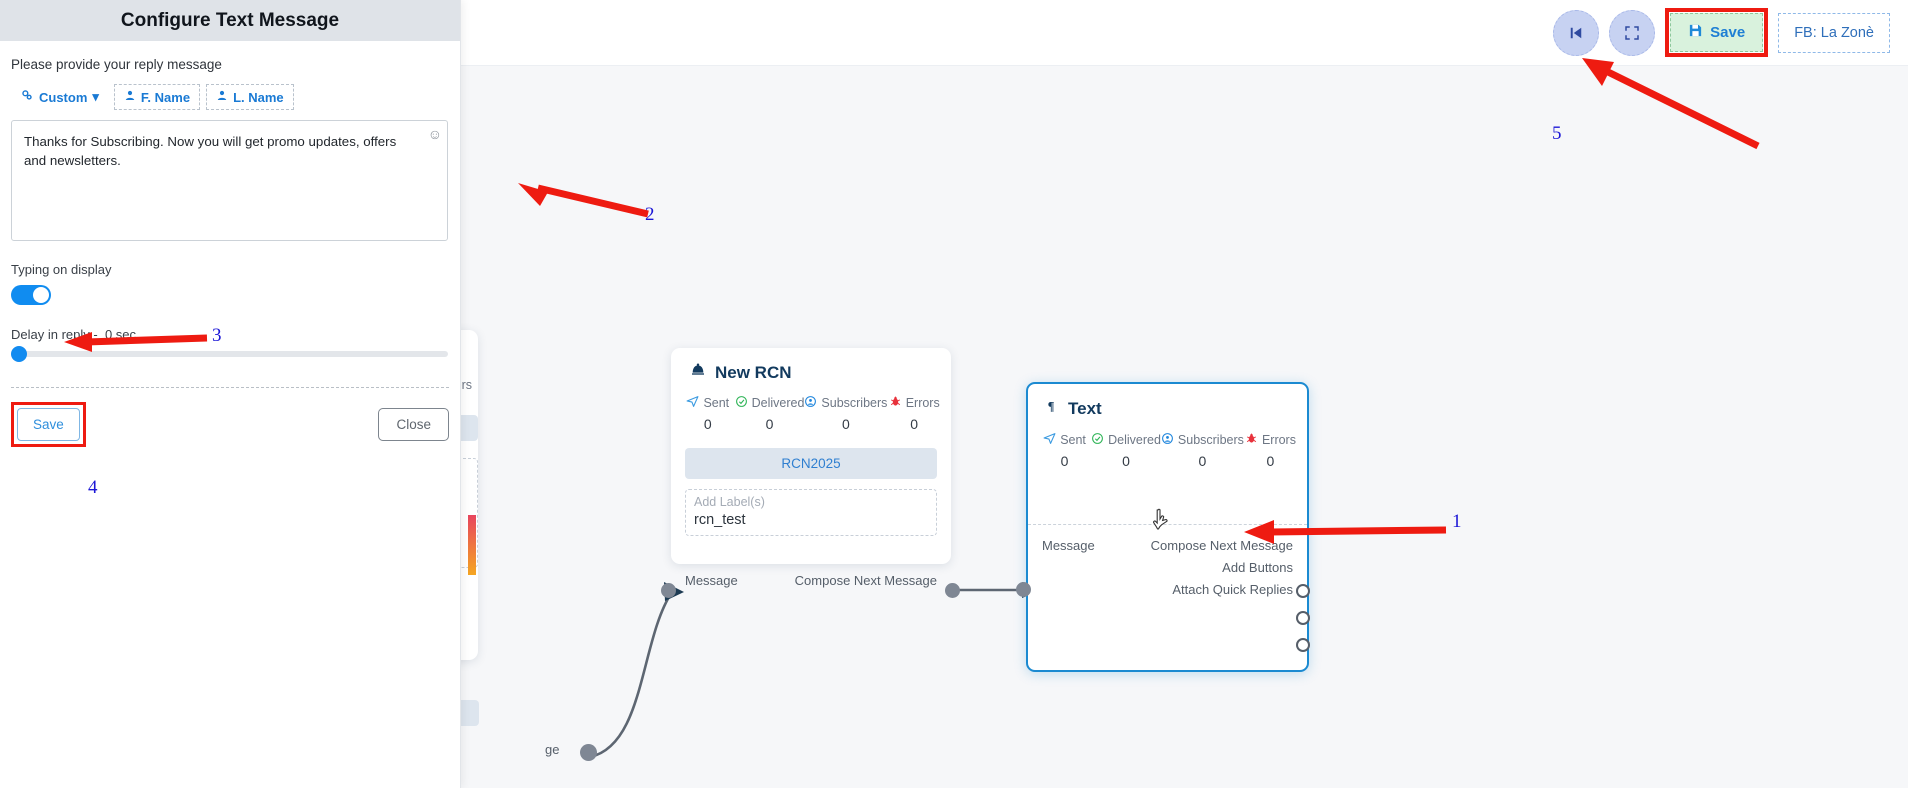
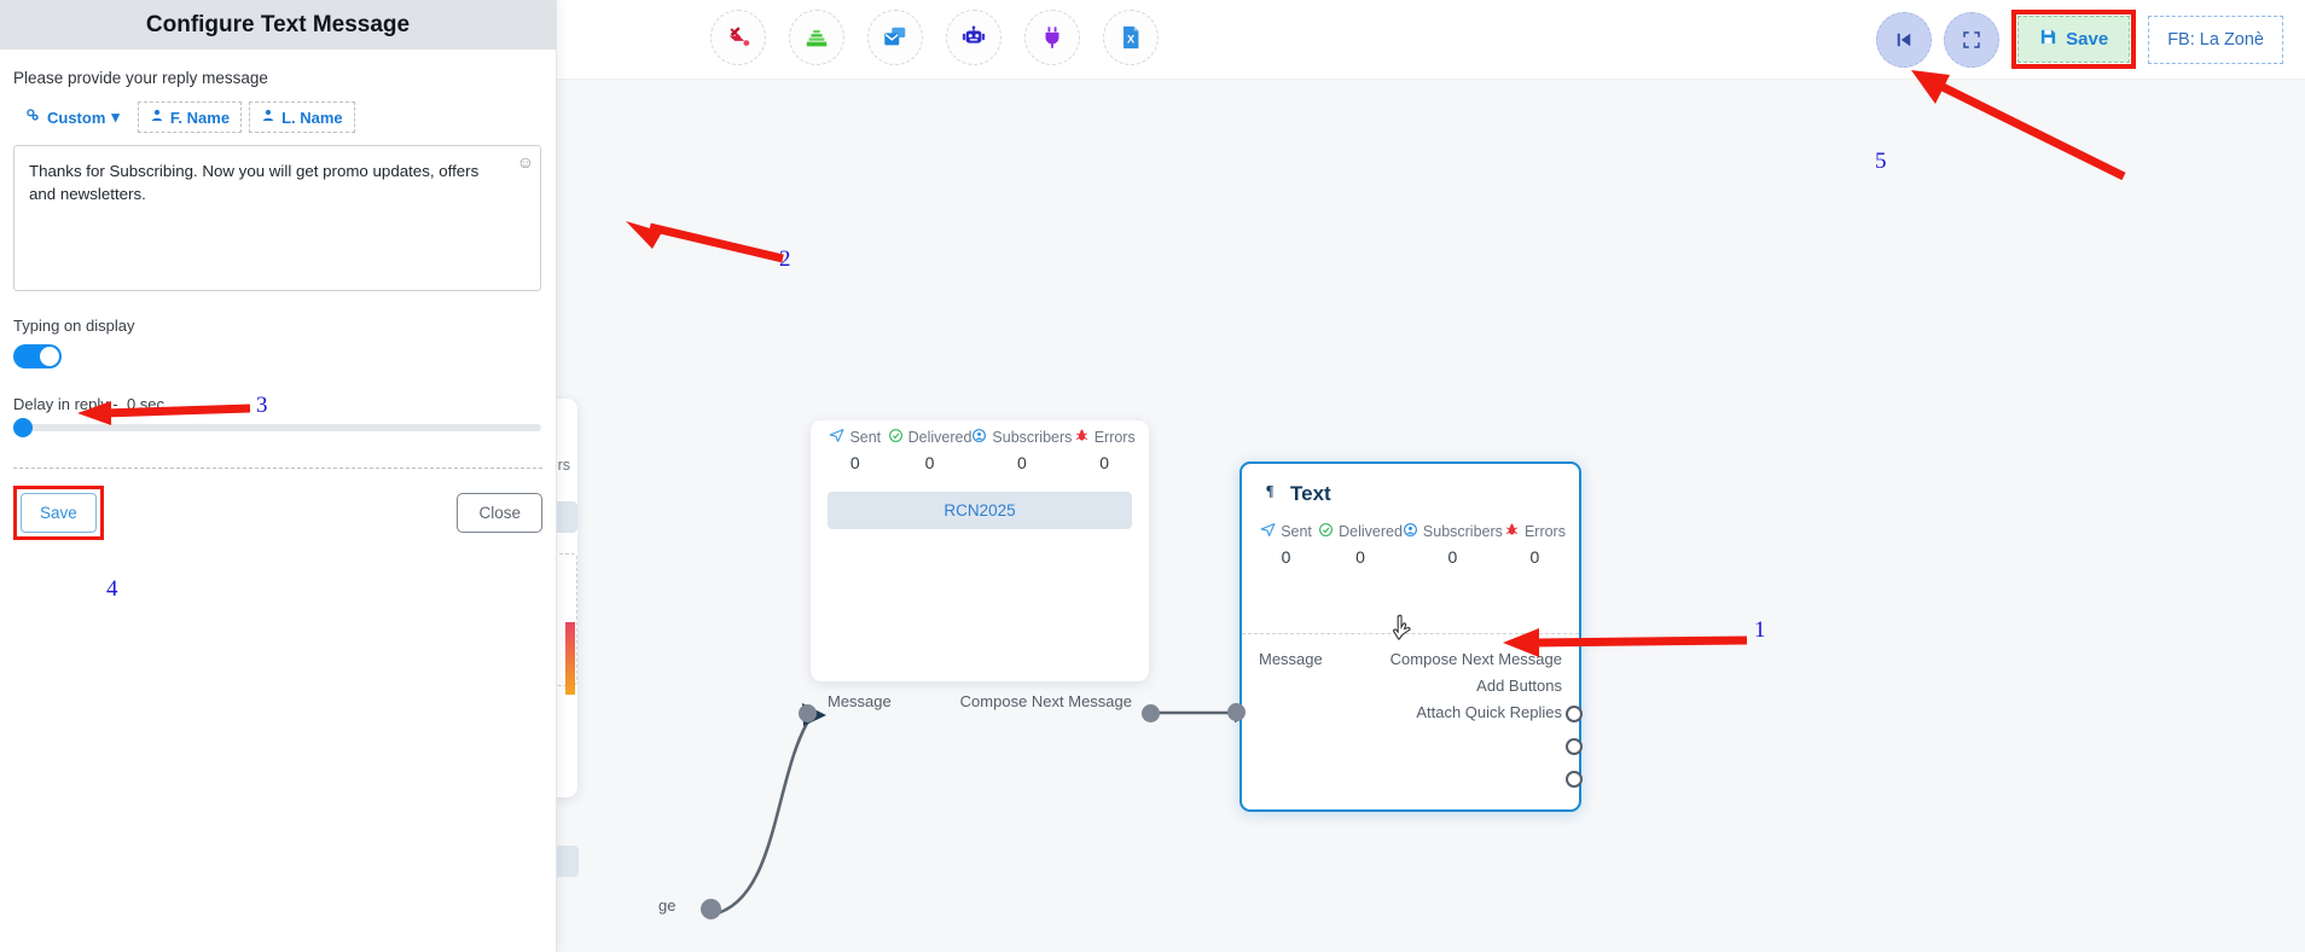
+ X
  Save
  FB: La Zonè
- New RCN
  Sent
  0
  Delivered
  0
  Subscribers
  0
  Errors
  0
  RCN2025
- Add Label(s)
- rcn_test
  Message
  Compose Next Message
  ¶
  Text
  Sent
  0
  Delivered
  0
  Subscribers
  0
  Errors
  0
  Message
  Compose Next Message
  Add Buttons
  Attach Quick Replies
  ge
  Configure Text Message
  Please provide your reply message
  Custom
  ▾
  F. Name
  L. Name
  ☺
  Typing on display
  Delay in repl - 0 sec
  Save
  Close
  2
  3
  4
  1
  5
